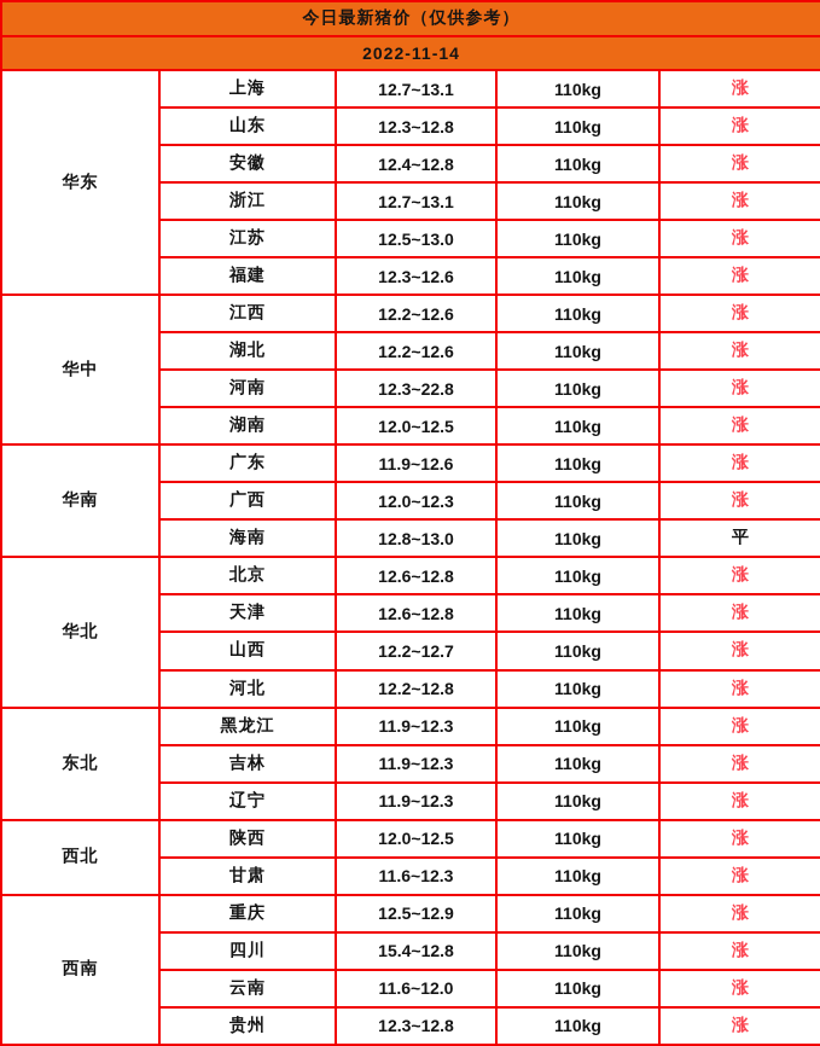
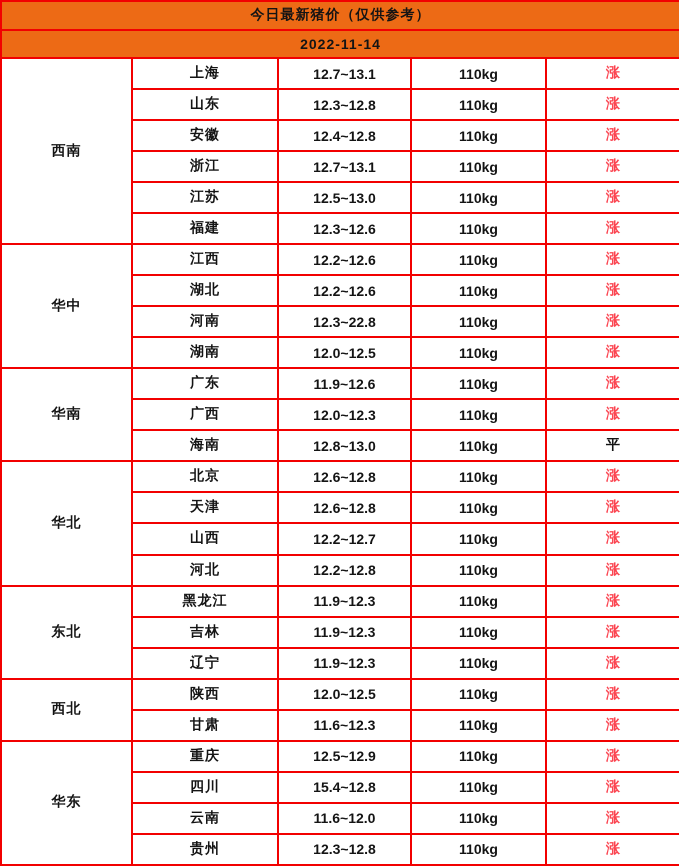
  今日最新猪价（仅供参考）
  2022-11-14
- 华东	上海	12.7~13.1	110kg	涨
+ 西南	上海	12.7~13.1	110kg	涨
  山东	12.3~12.8	110kg	涨
  安徽	12.4~12.8	110kg	涨
  浙江	12.7~13.1	110kg	涨
  江苏	12.5~13.0	110kg	涨
  福建	12.3~12.6	110kg	涨
  华中	江西	12.2~12.6	110kg	涨
  湖北	12.2~12.6	110kg	涨
  河南	12.3~22.8	110kg	涨
  湖南	12.0~12.5	110kg	涨
  华南	广东	11.9~12.6	110kg	涨
  广西	12.0~12.3	110kg	涨
  海南	12.8~13.0	110kg	平
  华北	北京	12.6~12.8	110kg	涨
  天津	12.6~12.8	110kg	涨
  山西	12.2~12.7	110kg	涨
  河北	12.2~12.8	110kg	涨
  东北	黑龙江	11.9~12.3	110kg	涨
  吉林	11.9~12.3	110kg	涨
  辽宁	11.9~12.3	110kg	涨
  西北	陕西	12.0~12.5	110kg	涨
  甘肃	11.6~12.3	110kg	涨
- 西南	重庆	12.5~12.9	110kg	涨
+ 华东	重庆	12.5~12.9	110kg	涨
  四川	15.4~12.8	110kg	涨
  云南	11.6~12.0	110kg	涨
  贵州	12.3~12.8	110kg	涨
